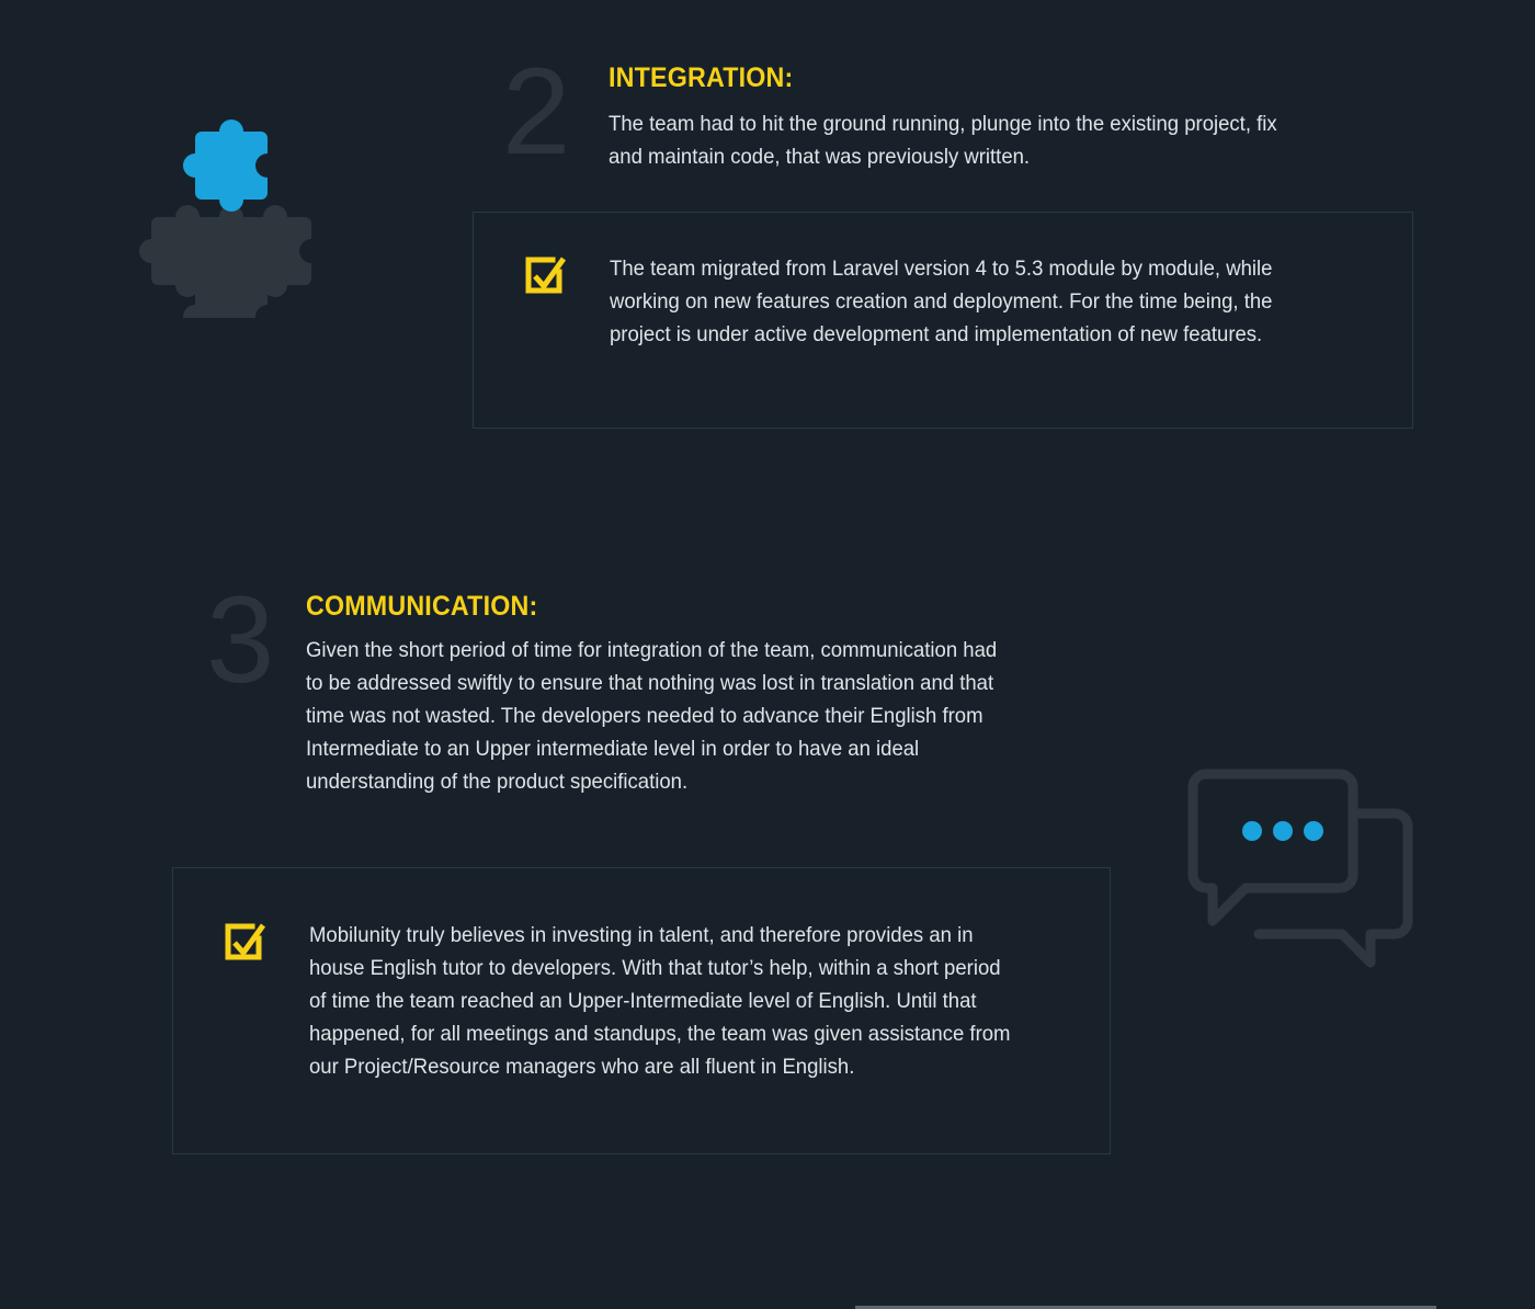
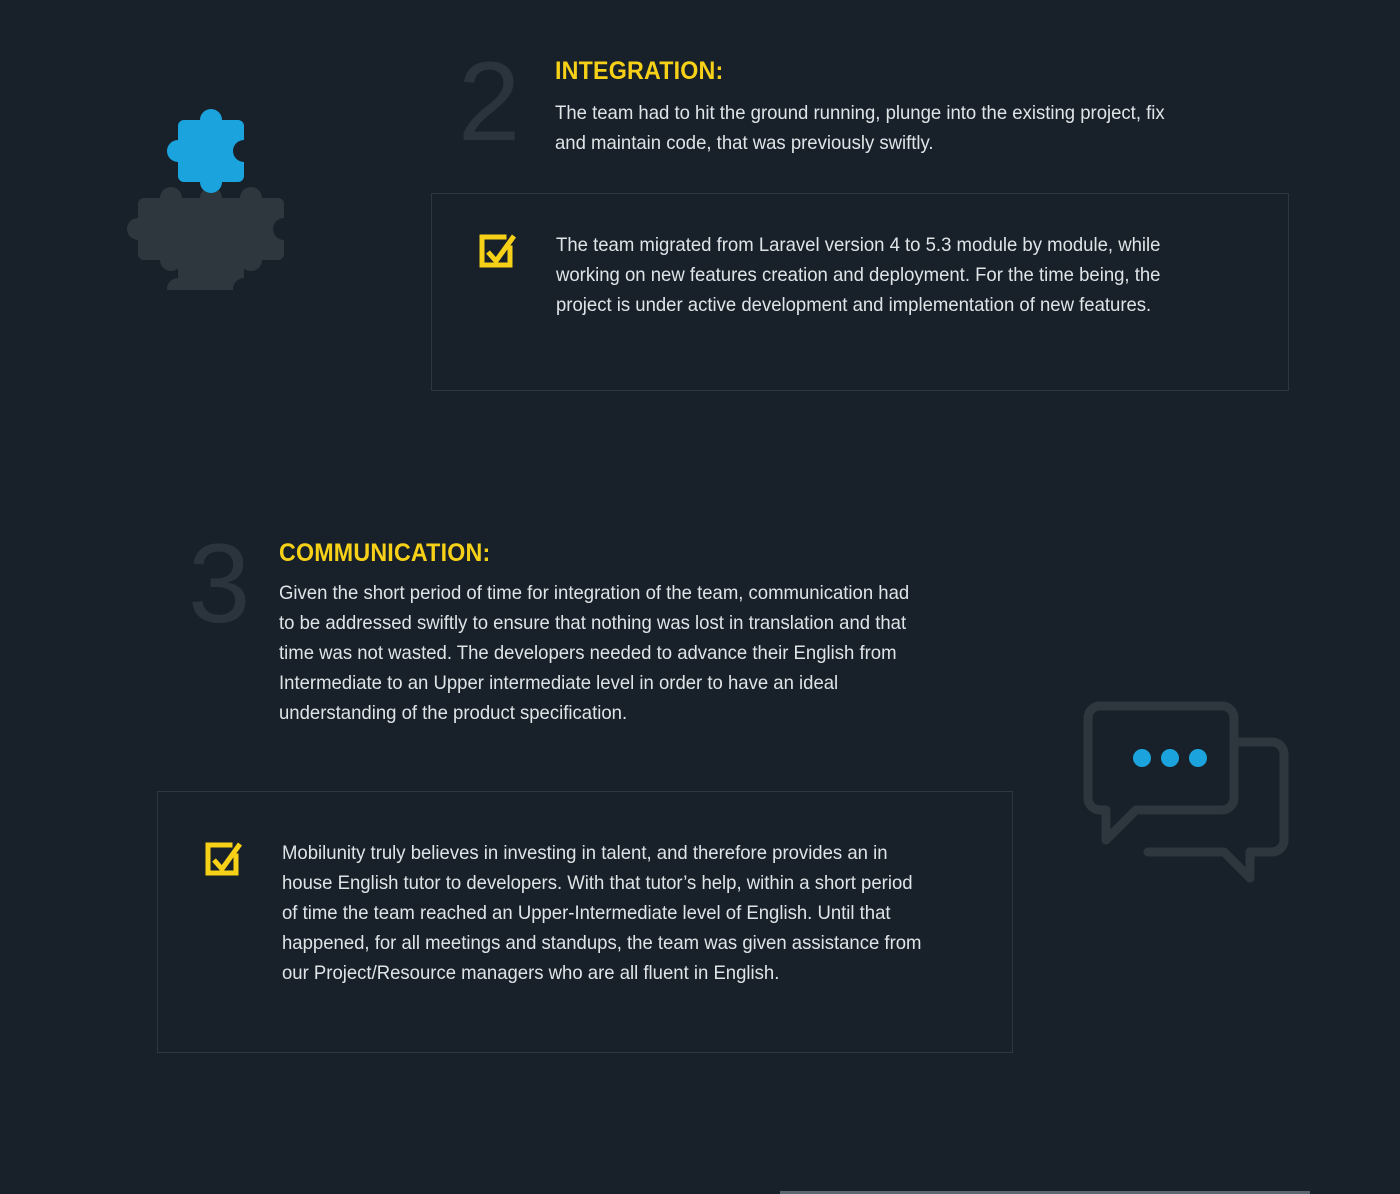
  INTEGRATION:
- The team had to hit the ground running, plunge into the existing project, fix and maintain code, that was previously written.
+ The team had to hit the ground running, plunge into the existing project, fix and maintain code, that was previously swiftly.
  The team migrated from Laravel version 4 to 5.3 module by module, while working on new features creation and deployment. For the time being, the project is under active development and implementation of new features.
  COMMUNICATION:
  Given the short period of time for integration of the team, communication had to be addressed swiftly to ensure that nothing was lost in translation and that time was not wasted. The developers needed to advance their English from Intermediate to an Upper intermediate level in order to have an ideal understanding of the product specification.
  Mobilunity truly believes in investing in talent, and therefore provides an in house English tutor to developers. With that tutor’s help, within a short period of time the team reached an Upper-Intermediate level of English. Until that happened, for all meetings and standups, the team was given assistance from our Project/Resource managers who are all fluent in English.
